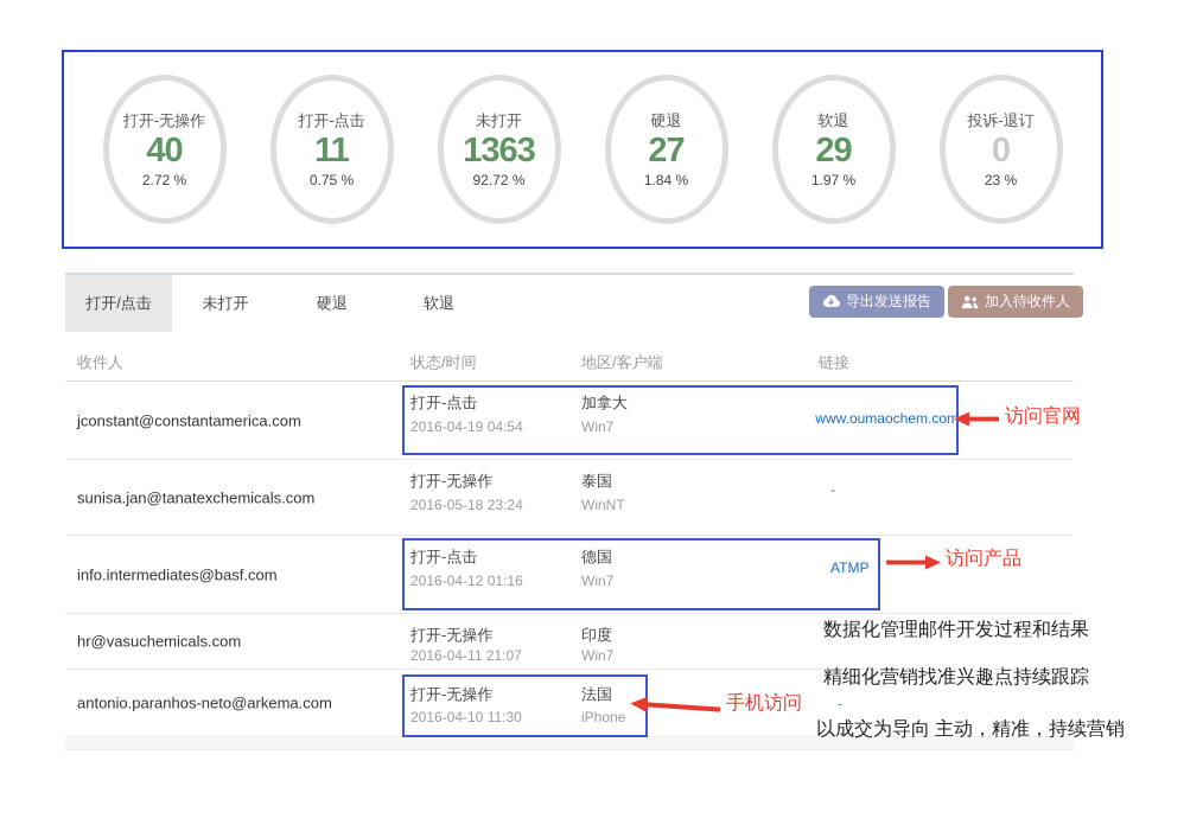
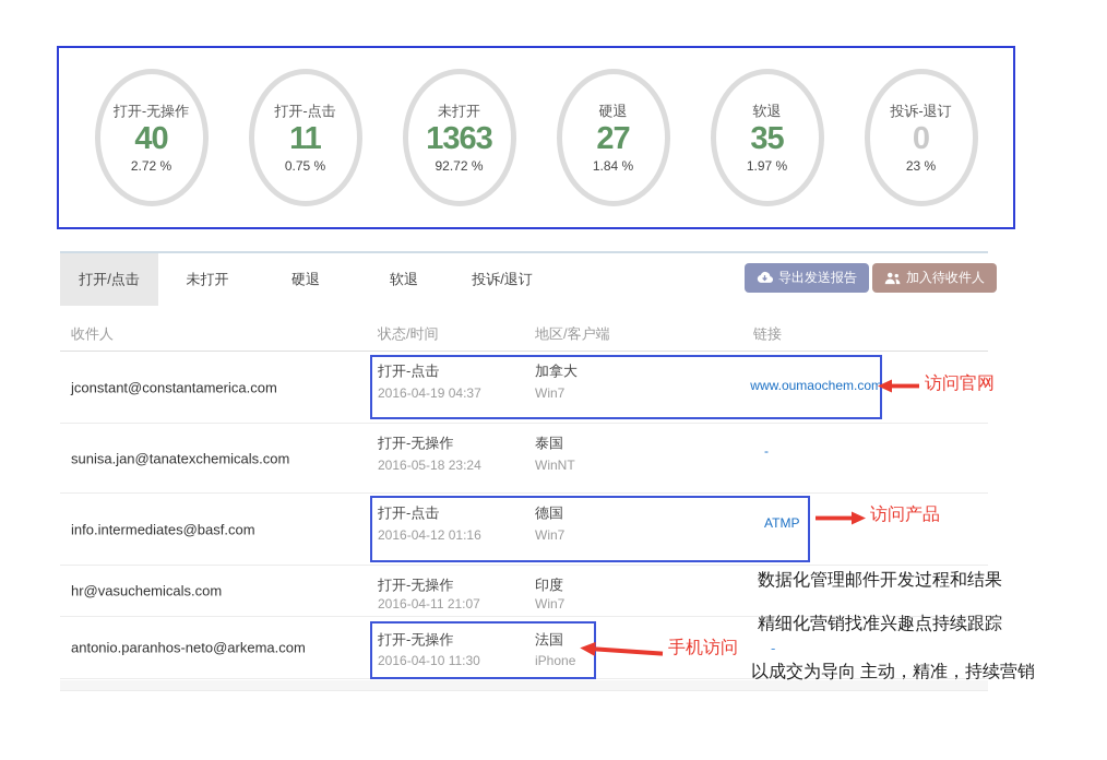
  打开-无操作
  40
  2.72 %
  打开-点击
  11
  0.75 %
  未打开
  1363
  92.72 %
  硬退
  27
  1.84 %
  软退
- 29
+ 35
  1.97 %
  投诉-退订
  0
  23 %
  打开/点击
  未打开
  硬退
  软退
+ 投诉/退订
  导出发送报告
  加入待收件人
  收件人
  状态/时间
  地区/客户端
  链接
  jconstant@constantamerica.com
  打开-点击
- 2016-04-19 04:54
+ 2016-04-19 04:37
  加拿大
  Win7
  www.oumaochem.com
  sunisa.jan@tanatexchemicals.com
  打开-无操作
  2016-05-18 23:24
  泰国
  WinNT
  -
  info.intermediates@basf.com
  打开-点击
  2016-04-12 01:16
  德国
  Win7
  ATMP
  hr@vasuchemicals.com
  打开-无操作
  2016-04-11 21:07
  印度
  Win7
  antonio.paranhos-neto@arkema.com
  打开-无操作
  2016-04-10 11:30
  法国
  iPhone
  访问官网
  访问产品
  手机访问
  数据化管理邮件开发过程和结果
  精细化营销找准兴趣点持续跟踪
  -
  以成交为导向 主动，精准，持续营销
